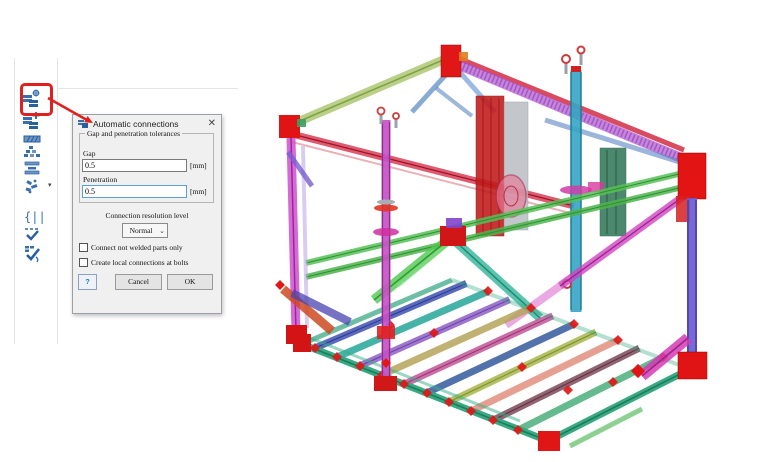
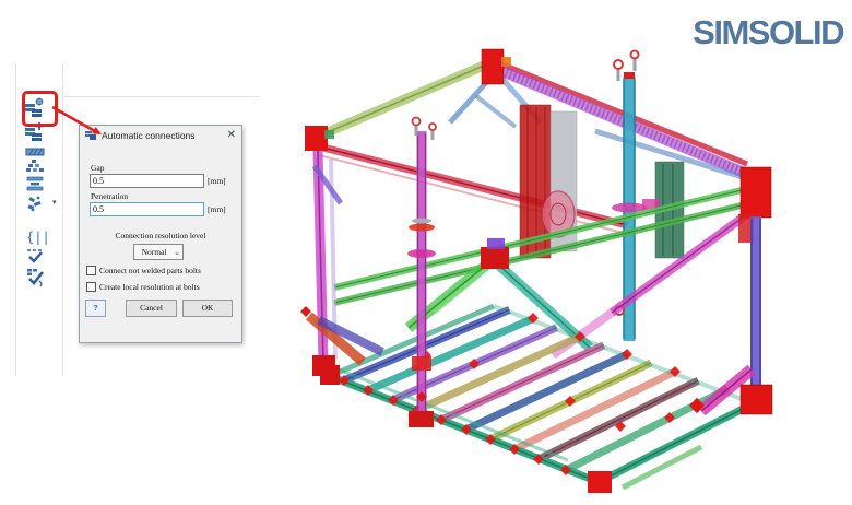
+ SIMSOLID
  Automatic connections
  ✕
- Gap and penetration tolerances
  Gap
  0.5
  [mm]
  Penetration
  0.5
  [mm]
  Connection resolution level
  Normal
  ⌄
- Connect not welded parts only
+ Connect not welded parts bolts
- Create local connections at bolts
+ Create local resolution at bolts
  ?
  Cancel
  OK
